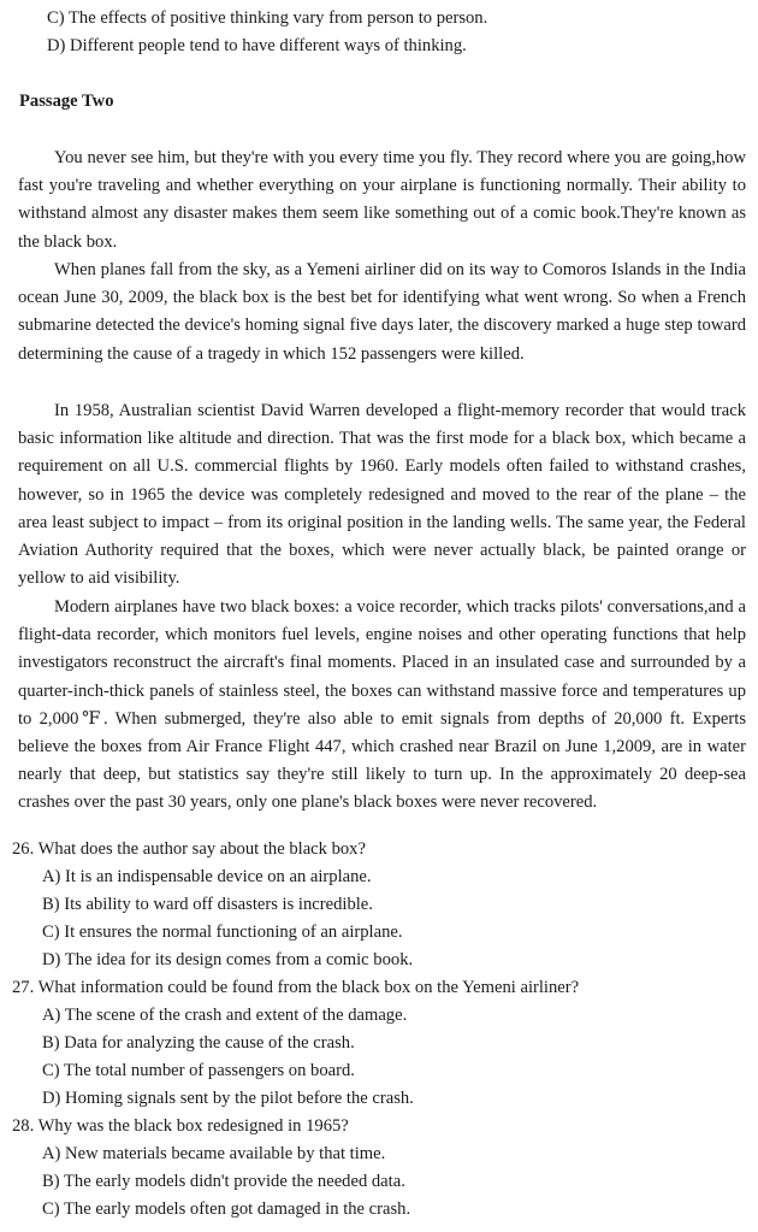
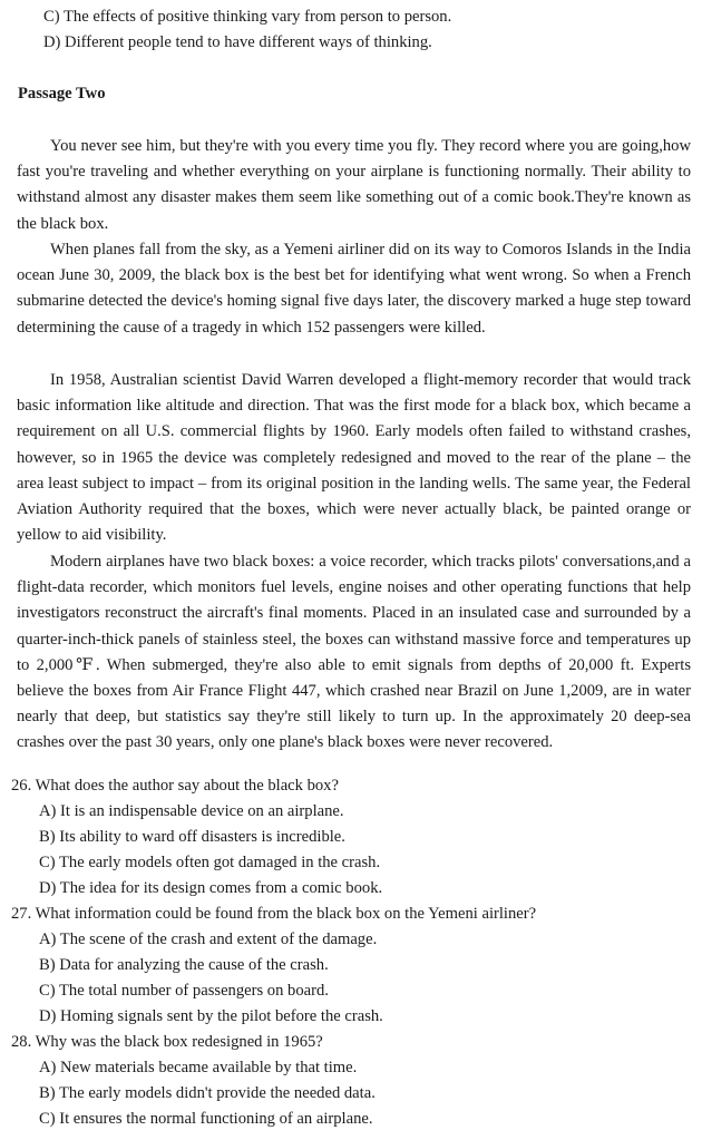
  C) The effects of positive thinking vary from person to person.
  D) Different people tend to have different ways of thinking.
  Passage Two
  You never see him, but they're with you every time you fly. They record where you are going,how fast you're traveling and whether everything on your airplane is functioning normally. Their ability to withstand almost any disaster makes them seem like something out of a comic book.They're known as the black box.
  When planes fall from the sky, as a Yemeni airliner did on its way to Comoros Islands in the India ocean June 30, 2009, the black box is the best bet for identifying what went wrong. So when a French submarine detected the device's homing signal five days later, the discovery marked a huge step toward determining the cause of a tragedy in which 152 passengers were killed.
  In 1958, Australian scientist David Warren developed a flight-memory recorder that would track basic information like altitude and direction. That was the first mode for a black box, which became a requirement on all U.S. commercial flights by 1960. Early models often failed to withstand crashes, however, so in 1965 the device was completely redesigned and moved to the rear of the plane – the area least subject to impact – from its original position in the landing wells. The same year, the Federal Aviation Authority required that the boxes, which were never actually black, be painted orange or yellow to aid visibility.
  Modern airplanes have two black boxes: a voice recorder, which tracks pilots' conversations,and a flight-data recorder, which monitors fuel levels, engine noises and other operating functions that help investigators reconstruct the aircraft's final moments. Placed in an insulated case and surrounded by a quarter-inch-thick panels of stainless steel, the boxes can withstand massive force and temperatures up to 2,000℉. When submerged, they're also able to emit signals from depths of 20,000 ft. Experts believe the boxes from Air France Flight 447, which crashed near Brazil on June 1,2009, are in water nearly that deep, but statistics say they're still likely to turn up. In the approximately 20 deep-sea crashes over the past 30 years, only one plane's black boxes were never recovered.
  26. What does the author say about the black box?
  A) It is an indispensable device on an airplane.
  B) Its ability to ward off disasters is incredible.
- C) It ensures the normal functioning of an airplane.
+ C) The early models often got damaged in the crash.
  D) The idea for its design comes from a comic book.
  27. What information could be found from the black box on the Yemeni airliner?
  A) The scene of the crash and extent of the damage.
  B) Data for analyzing the cause of the crash.
  C) The total number of passengers on board.
  D) Homing signals sent by the pilot before the crash.
  28. Why was the black box redesigned in 1965?
  A) New materials became available by that time.
  B) The early models didn't provide the needed data.
- C) The early models often got damaged in the crash.
+ C) It ensures the normal functioning of an airplane.
